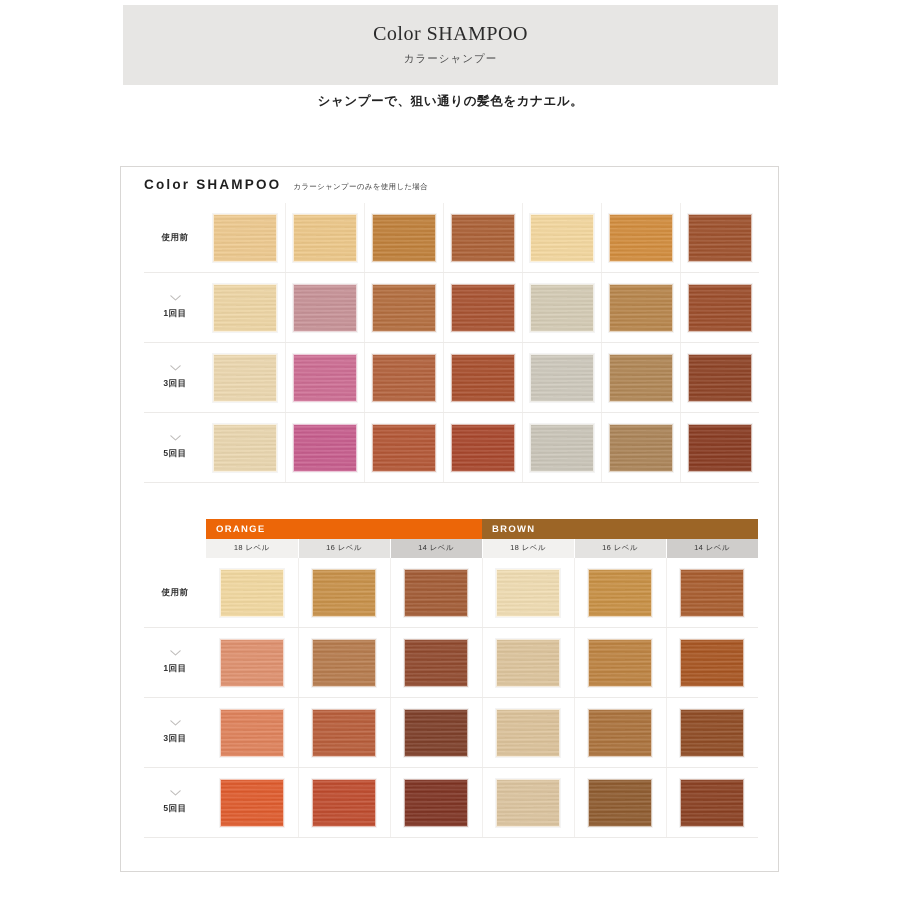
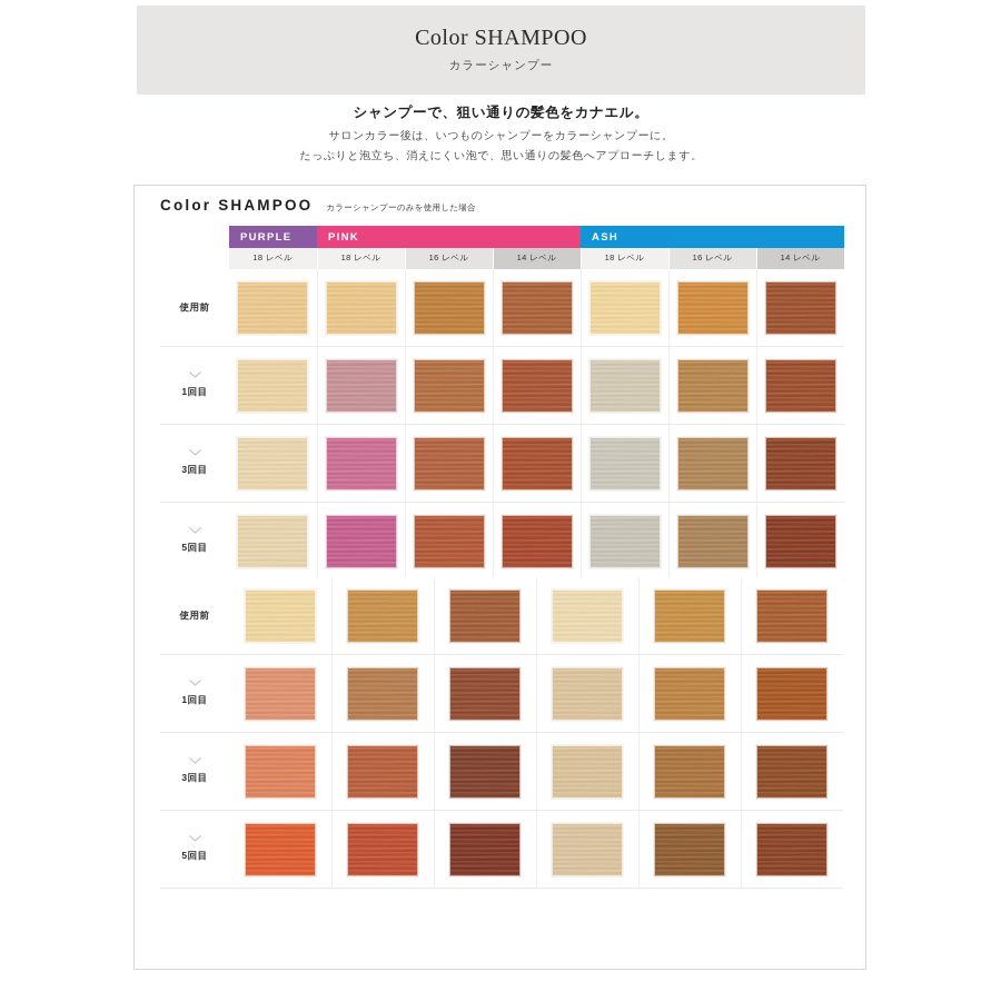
  Color SHAMPOO
  カラーシャンプー
  シャンプーで、狙い通りの髪色をカナエル。
+ サロンカラー後は、いつものシャンプーをカラーシャンプーに。
+ たっぷりと泡立ち、消えにくい泡で、思い通りの髪色へアプローチします。
  Color SHAMPOO
  カラーシャンプーのみを使用した場合
+ 	PURPLE	PINK	ASH
+ 	18 レベル	18 レベル	16 レベル	14 レベル	18 レベル	16 レベル	14 レベル
  使用前
  1回目
  3回目
  5回目
- 	ORANGE	BROWN
- 	18 レベル	16 レベル	14 レベル	18 レベル	16 レベル	14 レベル
  使用前
  1回目
  3回目
  5回目
